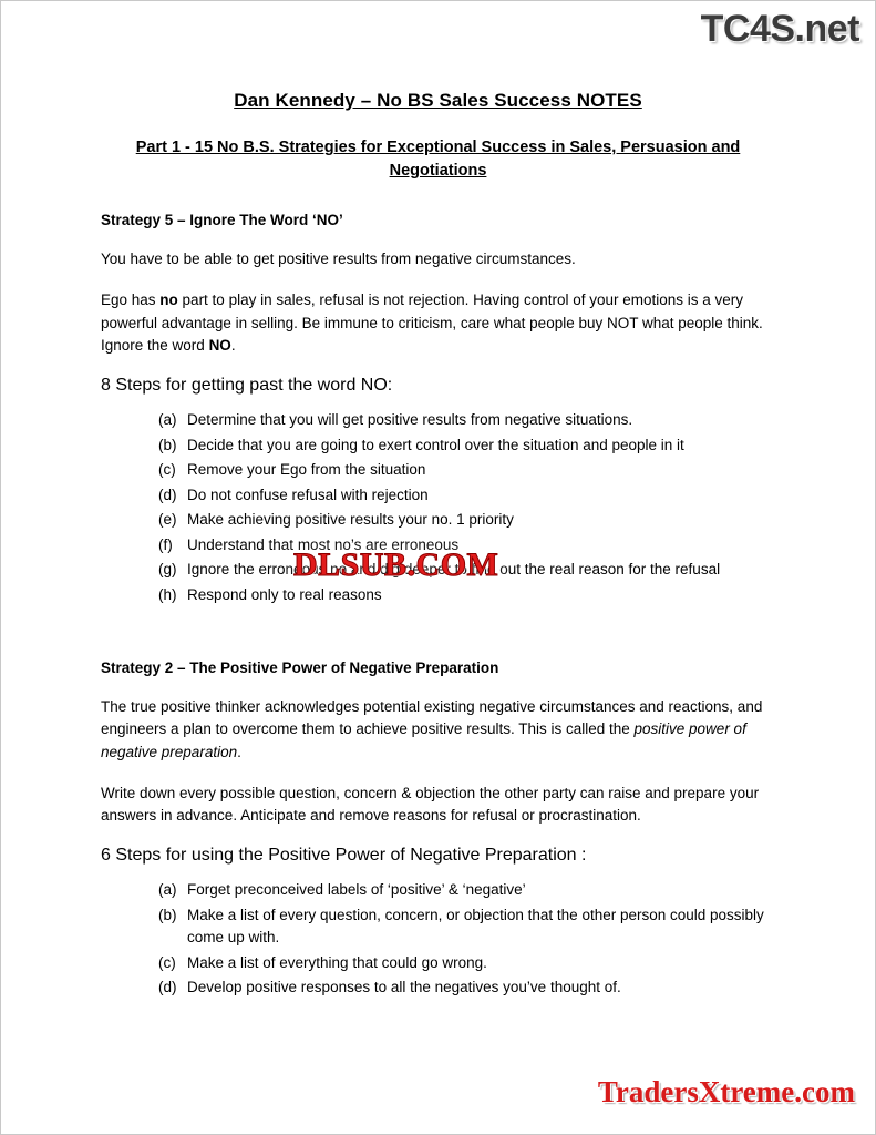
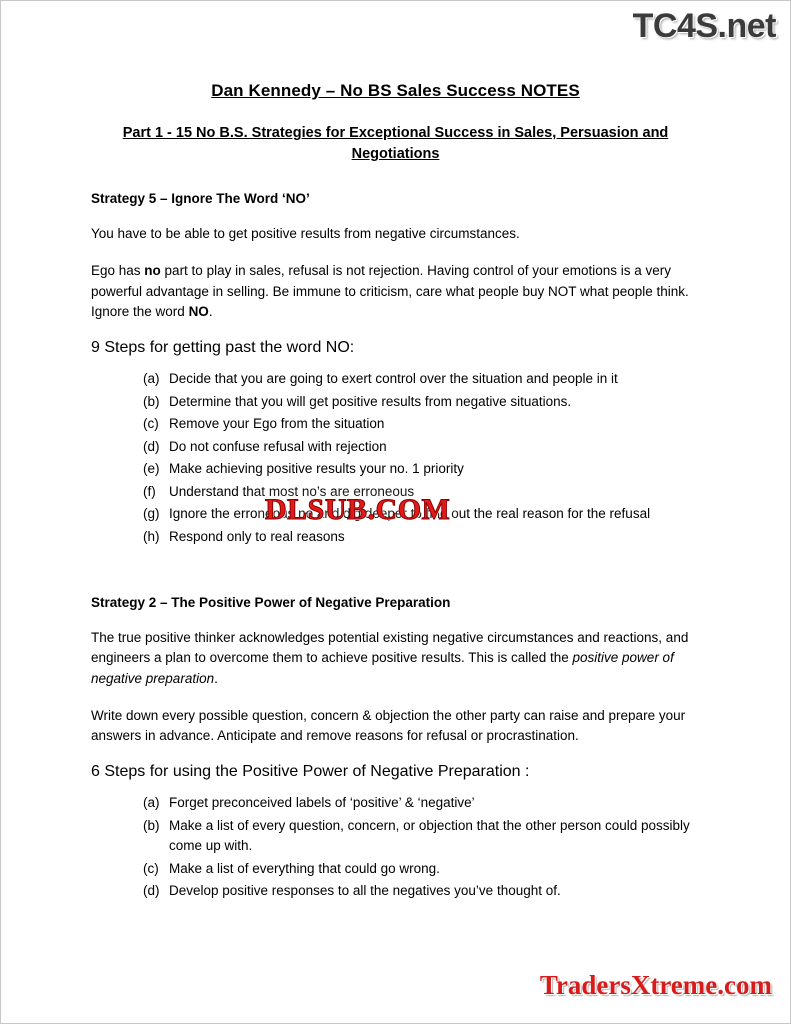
  TC4S.net
  Dan Kennedy – No BS Sales Success NOTES
  Part 1 - 15 No B.S. Strategies for Exceptional Success in Sales, Persuasion and Negotiations
  Strategy 5 – Ignore The Word ‘NO’
  You have to be able to get positive results from negative circumstances.
  Ego has no part to play in sales, refusal is not rejection. Having control of your emotions is a very powerful advantage in selling. Be immune to criticism, care what people buy NOT what people think. Ignore the word NO.
- 8 Steps for getting past the word NO:
+ 9 Steps for getting past the word NO:
  (a)
- Determine that you will get positive results from negative situations.
+ Decide that you are going to exert control over the situation and people in it
  (b)
- Decide that you are going to exert control over the situation and people in it
+ Determine that you will get positive results from negative situations.
  (c)
  Remove your Ego from the situation
  (d)
  Do not confuse refusal with rejection
  (e)
  Make achieving positive results your no. 1 priority
  (f)
  Understand that most no’s are erroneous
  (g)
  Ignore the erroneous no and dig deeper to find out the real reason for the refusal
  (h)
  Respond only to real reasons
  Strategy 2 – The Positive Power of Negative Preparation
  The true positive thinker acknowledges potential existing negative circumstances and reactions, and engineers a plan to overcome them to achieve positive results. This is called the positive power of negative preparation.
  Write down every possible question, concern & objection the other party can raise and prepare your answers in advance. Anticipate and remove reasons for refusal or procrastination.
  6 Steps for using the Positive Power of Negative Preparation :
  (a)
  Forget preconceived labels of ‘positive’ & ‘negative’
  (b)
  Make a list of every question, concern, or objection that the other person could possibly come up with.
  (c)
  Make a list of everything that could go wrong.
  (d)
  Develop positive responses to all the negatives you’ve thought of.
  DLSUB.COM
  TradersXtreme.com
